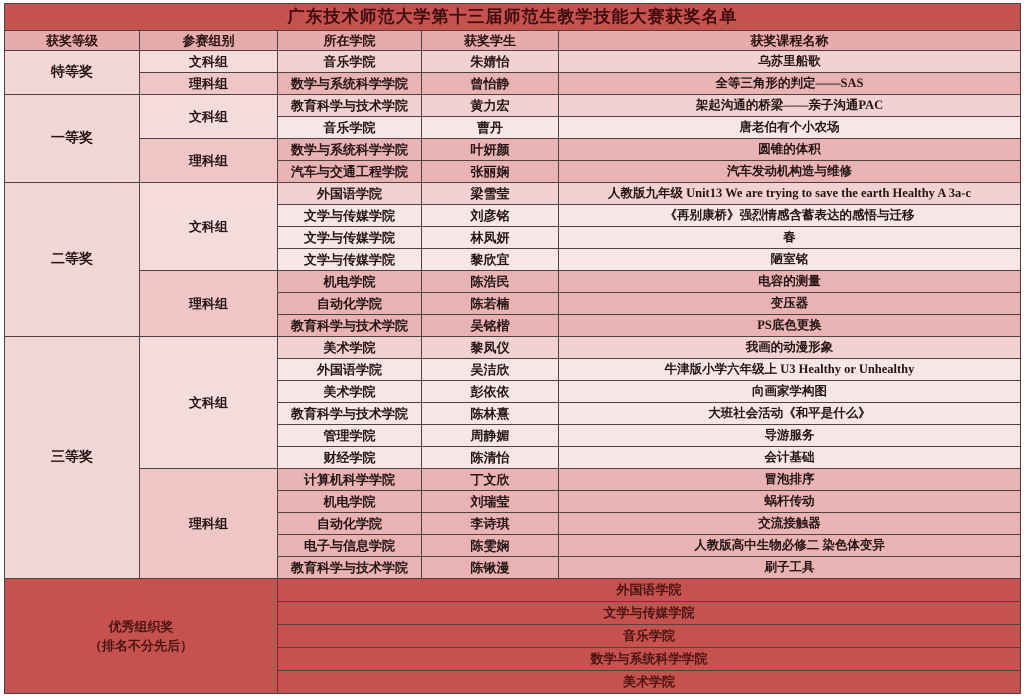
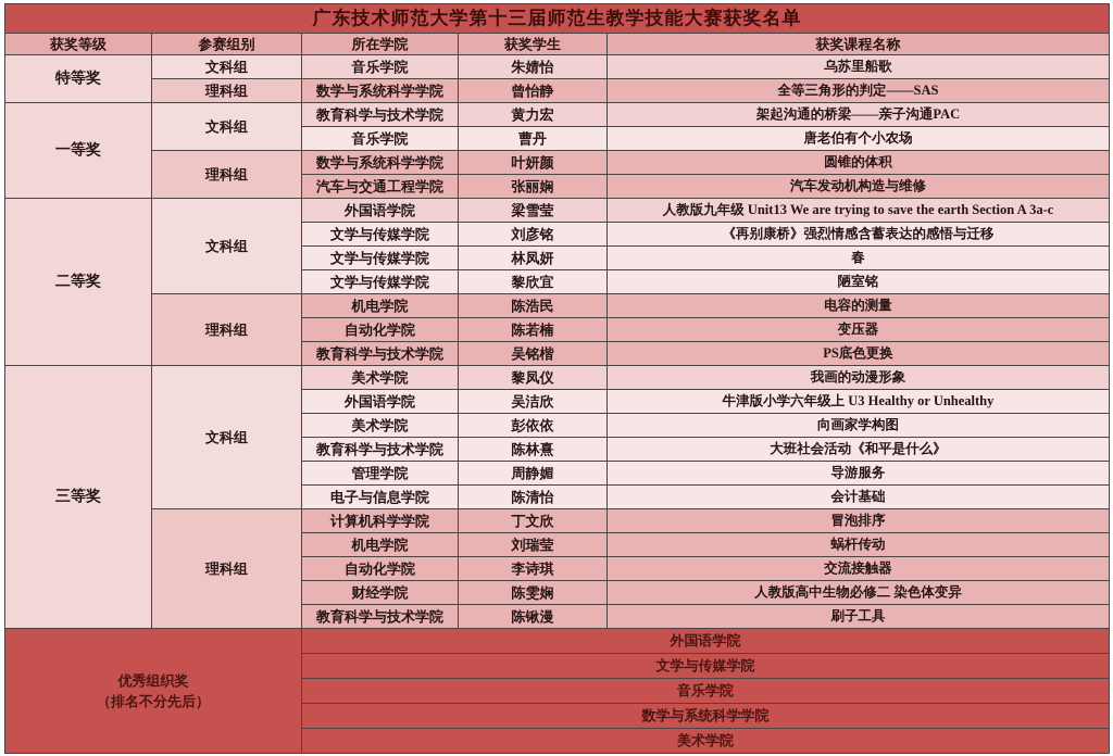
  广东技术师范大学第十三届师范生教学技能大赛获奖名单
  获奖等级	参赛组别	所在学院	获奖学生	获奖课程名称
  特等奖	文科组	音乐学院	朱婧怡	乌苏里船歌
  理科组	数学与系统科学学院	曾怡静	全等三角形的判定——SAS
  一等奖	文科组	教育科学与技术学院	黄力宏	架起沟通的桥梁——亲子沟通PAC
  音乐学院	曹丹	唐老伯有个小农场
  理科组	数学与系统科学学院	叶妍颜	圆锥的体积
  汽车与交通工程学院	张丽娴	汽车发动机构造与维修
- 二等奖	文科组	外国语学院	梁雪莹	人教版九年级 Unit13 We are trying to save the earth Healthy A 3a-c
+ 二等奖	文科组	外国语学院	梁雪莹	人教版九年级 Unit13 We are trying to save the earth Section A 3a-c
  文学与传媒学院	刘彦铭	《再别康桥》强烈情感含蓄表达的感悟与迁移
  文学与传媒学院	林凤妍	春
  文学与传媒学院	黎欣宜	陋室铭
  理科组	机电学院	陈浩民	电容的测量
  自动化学院	陈若楠	变压器
  教育科学与技术学院	吴铭楷	PS底色更换
  三等奖	文科组	美术学院	黎凤仪	我画的动漫形象
  外国语学院	吴洁欣	牛津版小学六年级上 U3 Healthy or Unhealthy
  美术学院	彭依依	向画家学构图
  教育科学与技术学院	陈林熹	大班社会活动《和平是什么》
  管理学院	周静媚	导游服务
- 财经学院	陈清怡	会计基础
+ 电子与信息学院	陈清怡	会计基础
  理科组	计算机科学学院	丁文欣	冒泡排序
  机电学院	刘瑞莹	蜗杆传动
  自动化学院	李诗琪	交流接触器
- 电子与信息学院	陈雯娴	人教版高中生物必修二 染色体变异
+ 财经学院	陈雯娴	人教版高中生物必修二 染色体变异
  教育科学与技术学院	陈锹漫	刷子工具
  优秀组织奖 （排名不分先后）	外国语学院
  文学与传媒学院
  音乐学院
  数学与系统科学学院
  美术学院
